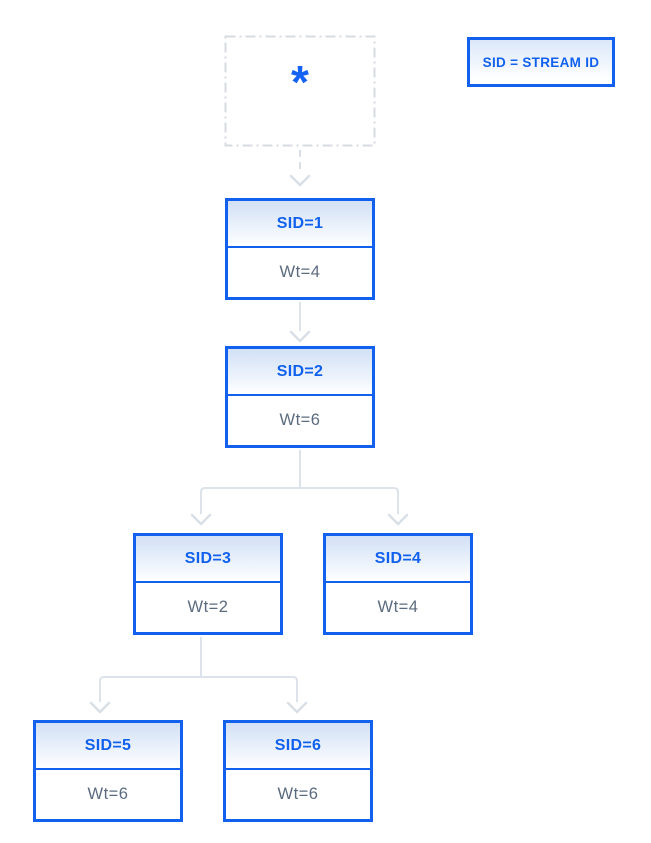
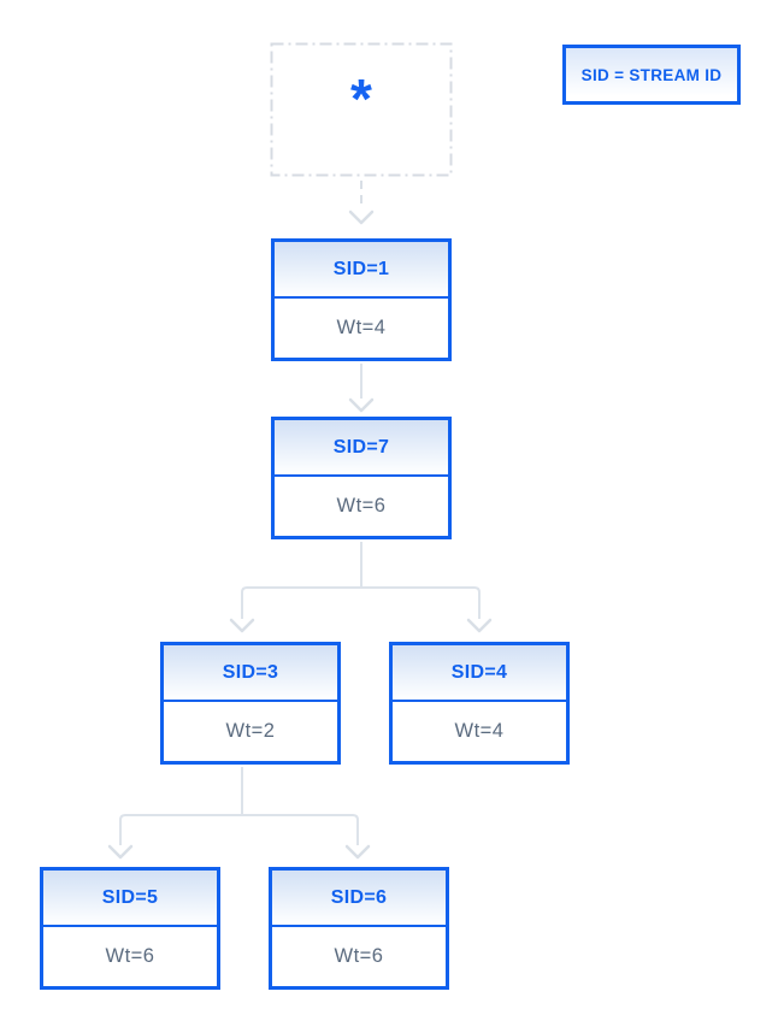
  *
  SID = STREAM ID
  SID=1
  Wt=4
- SID=2
+ SID=7
  Wt=6
  SID=3
  Wt=2
  SID=4
  Wt=4
  SID=5
  Wt=6
  SID=6
  Wt=6
